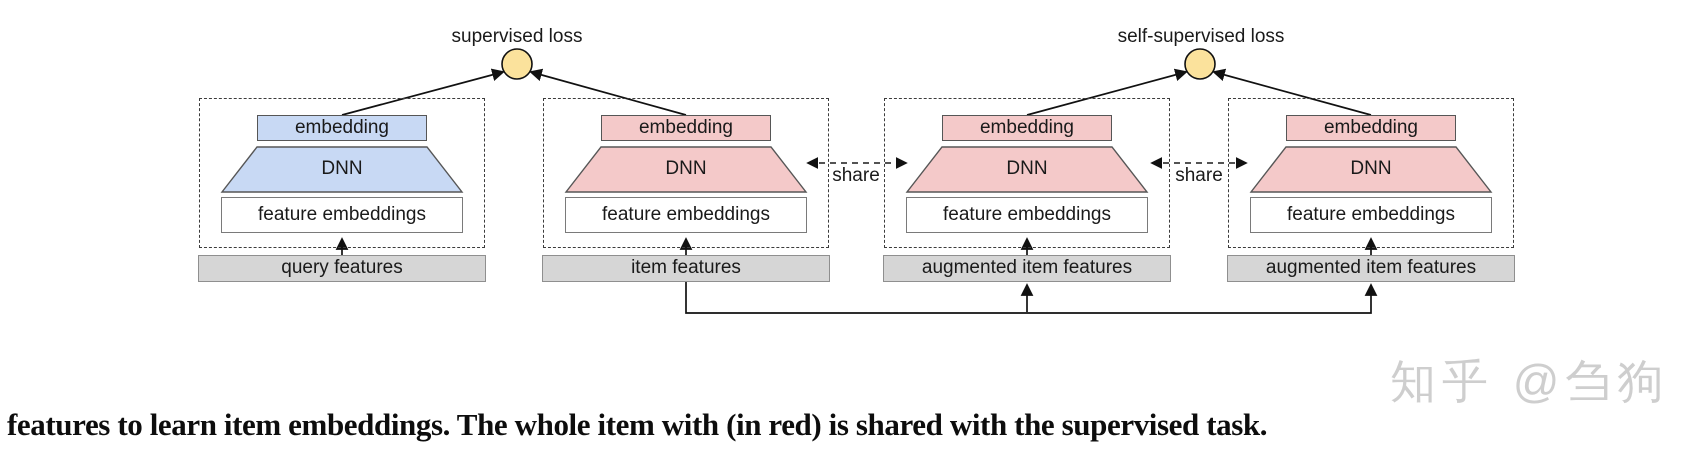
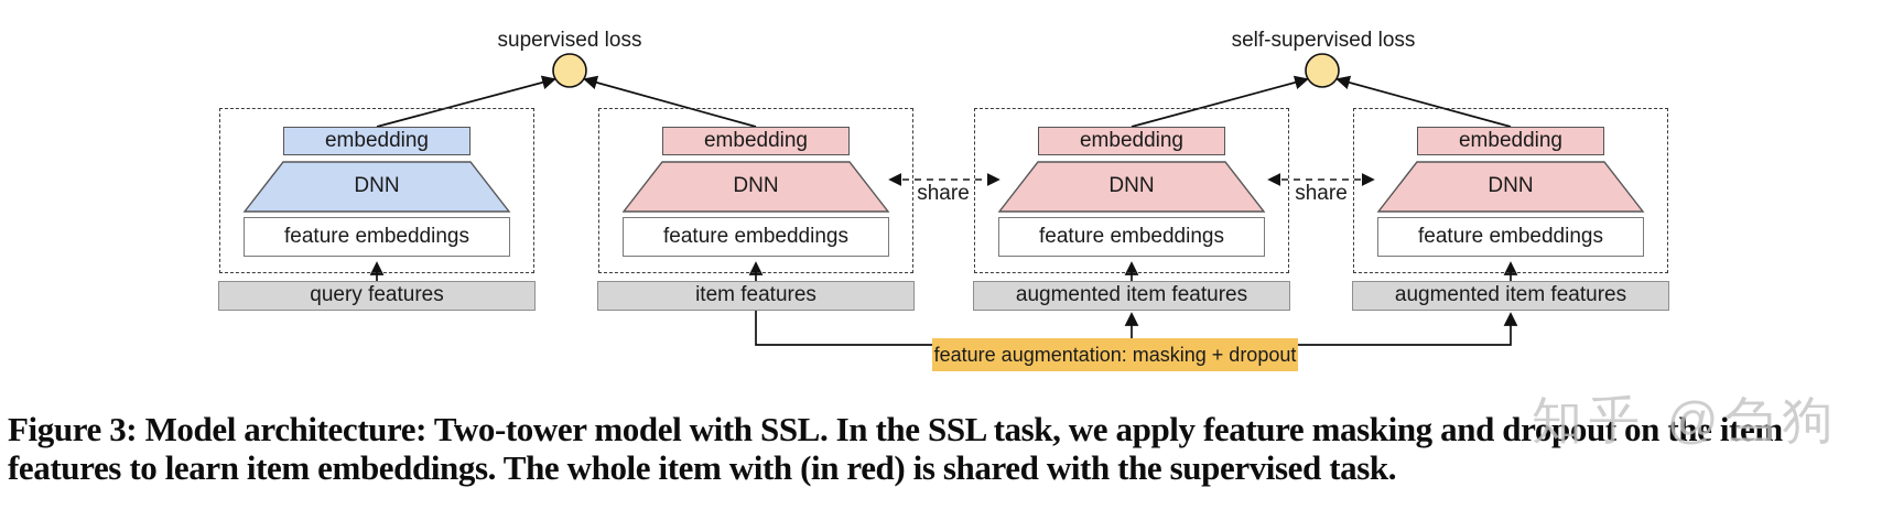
  supervised loss
  self-supervised loss
  embedding
  DNN
  feature embeddings
  query features
  embedding
  DNN
  feature embeddings
  item features
  embedding
  DNN
  feature embeddings
  augmented item features
  embedding
  DNN
  feature embeddings
  augmented item features
  share
  share
+ feature augmentation: masking + dropout
+ Figure 3: Model architecture: Two-tower model with SSL. In the SSL task, we apply feature masking and dropout on the item
  features to learn item embeddings. The whole item with (in red) is shared with the supervised task.
  知乎 @刍狗
